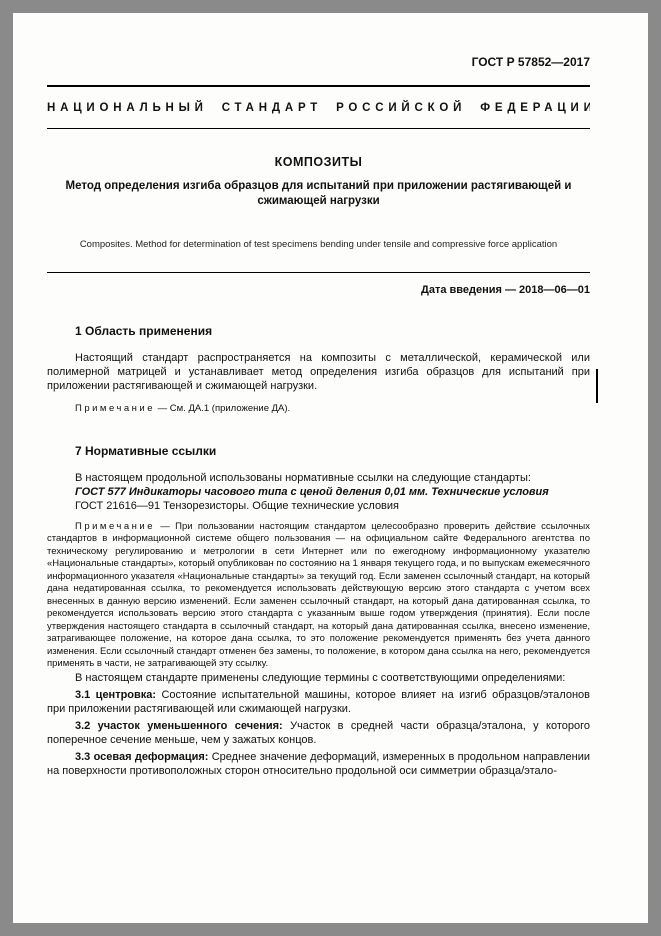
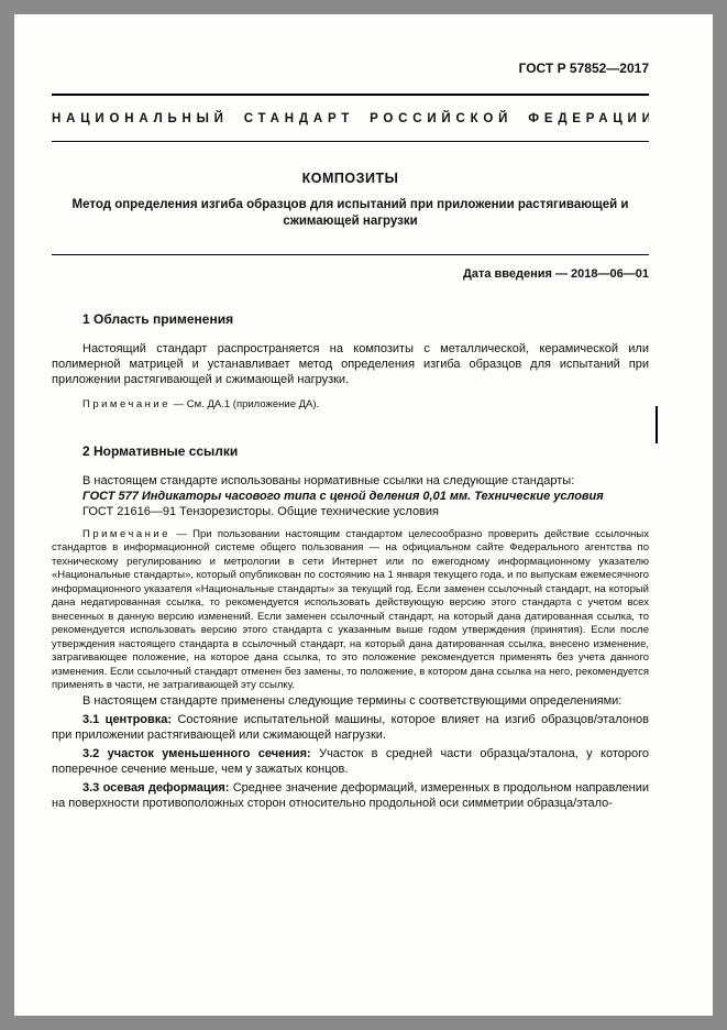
  ГОСТ Р 57852—2017
  НАЦИОНАЛЬНЫЙ СТАНДАРТ РОССИЙСКОЙ ФЕДЕРАЦИ
  КОМПОЗИТЫ
  Метод определения изгиба образцов для испытаний при приложении растягивающей и сжимающей нагрузки
- Composites. Method for determination of test specimens bending under tensile and compressive force application
  Дата введения — 2018—06—01
  1 Область применения
  Настоящий стандарт распространяется на композиты с металлической, керамической или полимерной матрицей и устанавливает метод определения изгиба образцов для испытаний при приложении растягивающей и сжимающей нагрузки.
  Примечание — См. ДА.1 (приложение ДА).
- 7 Нормативные ссылки
+ 2 Нормативные ссылки
- В настоящем продольной использованы нормативные ссылки на следующие стандарты:
+ В настоящем стандарте использованы нормативные ссылки на следующие стандарты:
  ГОСТ 577 Индикаторы часового типа с ценой деления 0,01 мм. Технические условия
  ГОСТ 21616—91 Тензорезисторы. Общие технические условия
  Примечание — При пользовании настоящим стандартом целесообразно проверить действие ссылочных стандартов в информационной системе общего пользования — на официальном сайте Федерального агентства по техническому регулированию и метрологии в сети Интернет или по ежегодному информационному указателю «Национальные стандарты», который опубликован по состоянию на 1 января текущего года, и по выпускам ежемесячного информационного указателя «Национальные стандарты» за текущий год. Если заменен ссылочный стандарт, на который дана недатированная ссылка, то рекомендуется использовать действующую версию этого стандарта с учетом всех внесенных в данную версию изменений. Если заменен ссылочный стандарт, на который дана датированная ссылка, то рекомендуется использовать версию этого стандарта с указанным выше годом утверждения (принятия). Если после утверждения настоящего стандарта в ссылочный стандарт, на который дана датированная ссылка, внесено изменение, затрагивающее положение, на которое дана ссылка, то это положение рекомендуется применять без учета данного изменения. Если ссылочный стандарт отменен без замены, то положение, в котором дана ссылка на него, рекомендуется применять в части, не затрагивающей эту ссылку.
  В настоящем стандарте применены следующие термины с соответствующими определениями:
  3.1 центровка: Состояние испытательной машины, которое влияет на изгиб образцов/эталонов при приложении растягивающей или сжимающей нагрузки.
  3.2 участок уменьшенного сечения: Участок в средней части образца/эталона, у которого поперечное сечение меньше, чем у зажатых концов.
  3.3 осевая деформация: Среднее значение деформаций, измеренных в продольном направлении на поверхности противоположных сторон относительно продольной оси симметрии образца/этало-
